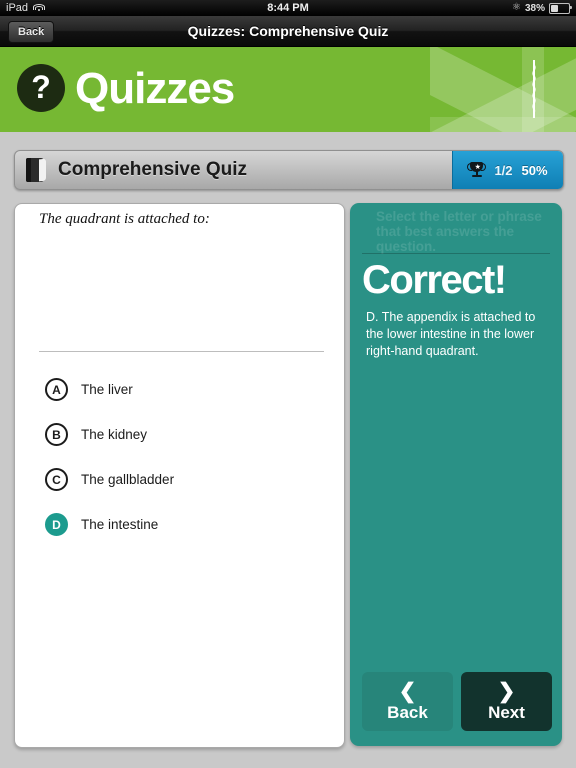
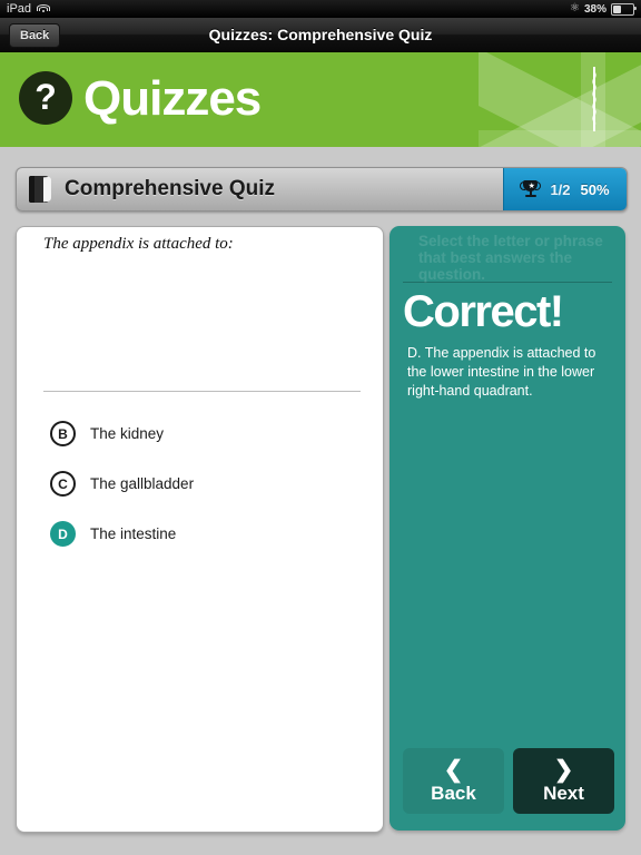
  iPad
- 8:44 PM
  ⚛
  38%
  Back
  Quizzes: Comprehensive Quiz
  ?
  Quizzes
  Comprehensive Quiz
  1/2
  50%
- The quadrant is attached to:
+ The appendix is attached to:
- A
- The liver
  B
  The kidney
  C
  The gallbladder
  D
  The intestine
  Select the letter or phrase that best answers the question.
  Correct!
  D. The appendix is attached to the lower intestine in the lower right-hand quadrant.
  ❮
  Back
  ❯
  Next
